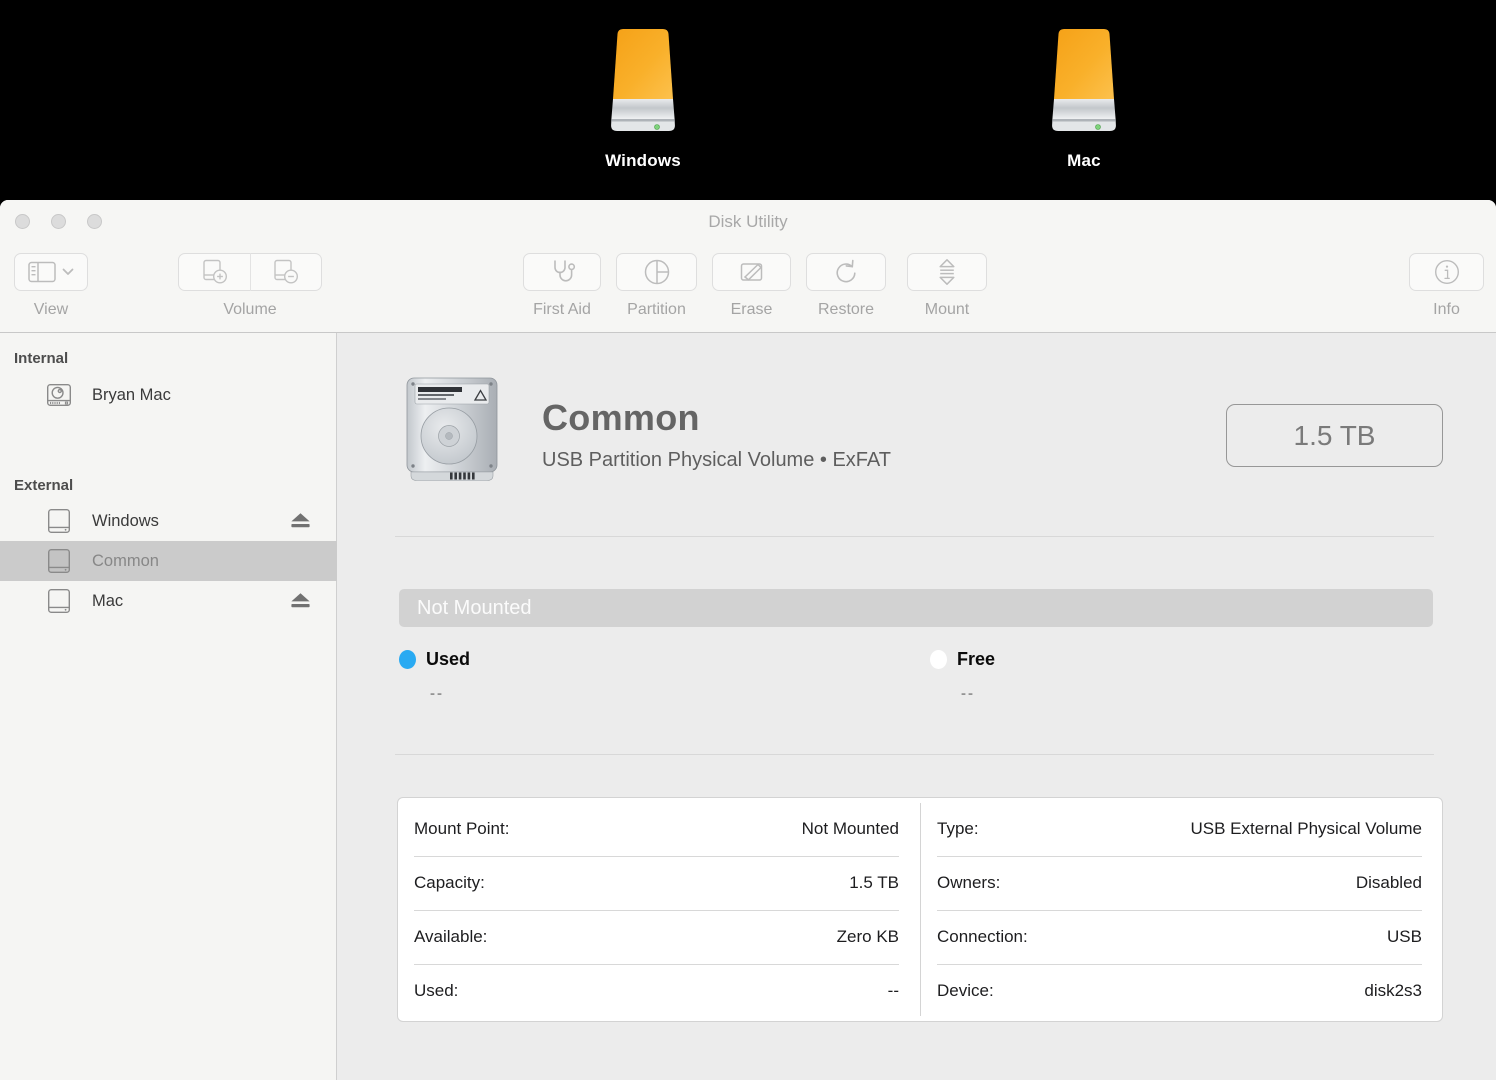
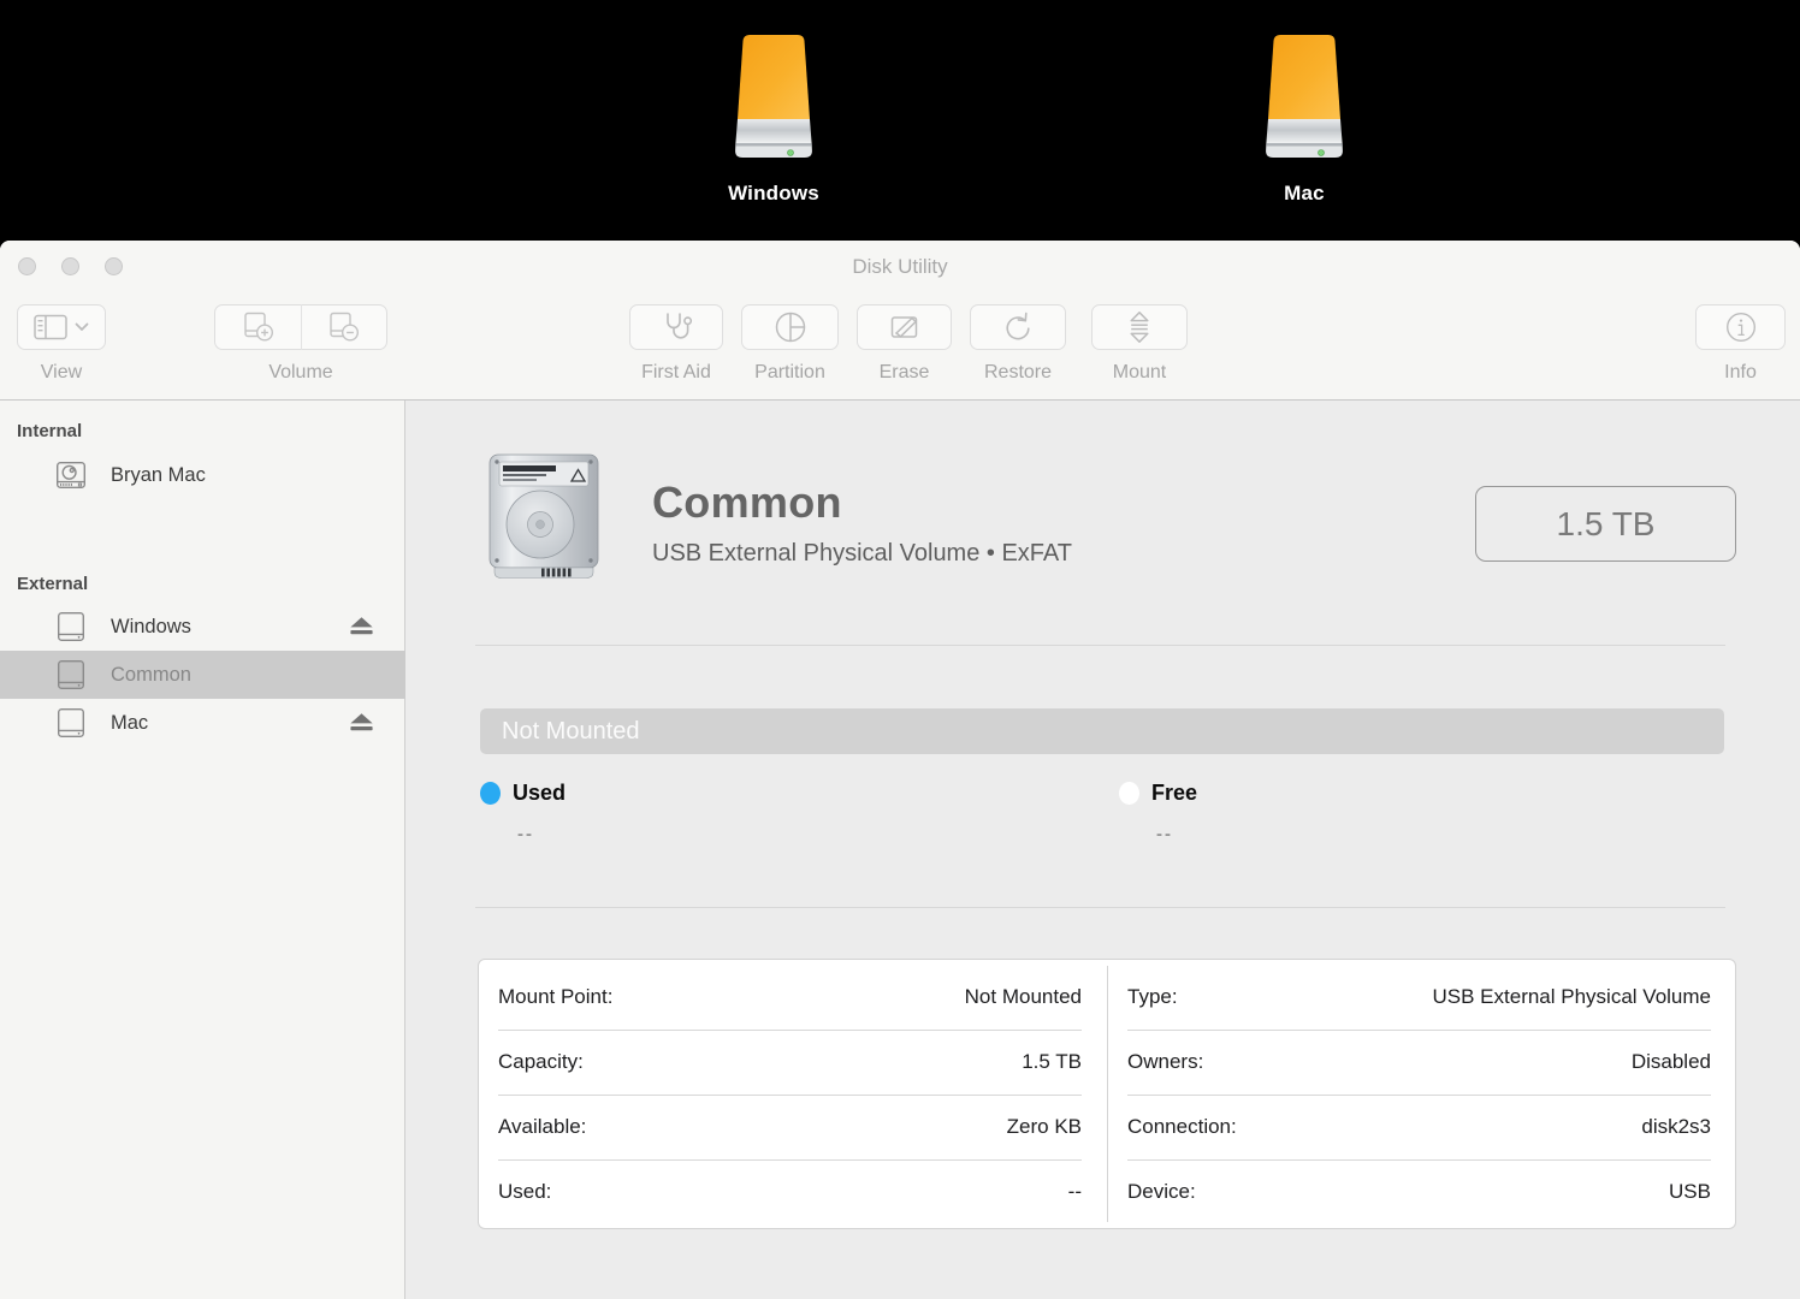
  Windows
  Mac
  Disk Utility
  View
  Volume
  First Aid
  Partition
  Erase
  Restore
  Mount
  Info
  Internal
  Bryan Mac
  External
  Windows
  Common
  Mac
  Common
- USB Partition Physical Volume • ExFAT
+ USB External Physical Volume • ExFAT
  1.5 TB
  Not Mounted
  Used
  --
  Free
  --
  Mount Point:
  Not Mounted
  Capacity:
  1.5 TB
  Available:
  Zero KB
  Used:
  --
  Type:
  USB External Physical Volume
  Owners:
  Disabled
  Connection:
- USB
+ disk2s3
  Device:
- disk2s3
+ USB
